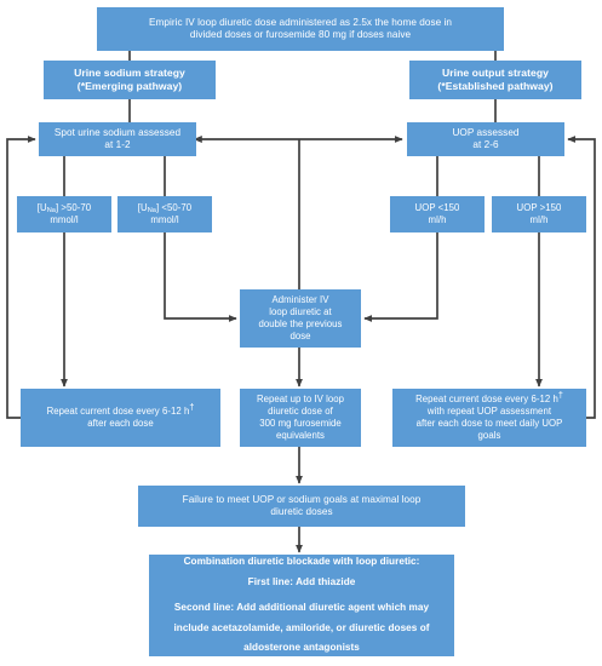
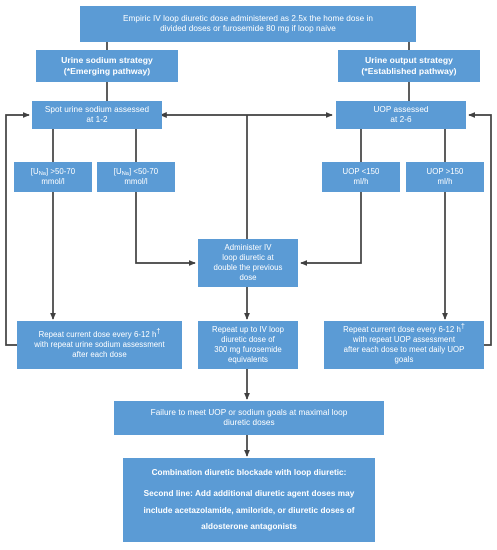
  Empiric IV loop diuretic dose administered as 2.5x the home dose in
- divided doses or furosemide 80 mg if doses naive
+ divided doses or furosemide 80 mg if loop naive
  Urine sodium strategy
  (*Emerging pathway)
  Urine output strategy
  (*Established pathway)
  Spot urine sodium assessed
  at 1-2
  UOP assessed
  at 2-6
  [U ] >50-70
  mmol/l
  [U ] <50-70
  mmol/l
  UOP <150
  ml/h
  UOP >150
  ml/h
  Administer IV
  loop diuretic at
  double the previous
  dose
  Repeat current dose every 6-12 h†
+ with repeat urine sodium assessment
  after each dose
  Repeat up to IV loop
  diuretic dose of
  300 mg furosemide
  equivalents
  Repeat current dose every 6-12 h†
  with repeat UOP assessment
  after each dose to meet daily UOP
  goals
  Failure to meet UOP or sodium goals at maximal loop
  diuretic doses
  Combination diuretic blockade with loop diuretic:
- First line: Add thiazide
- Second line: Add additional diuretic agent which may
+ Second line: Add additional diuretic agent doses may
  include acetazolamide, amiloride, or diuretic doses of
  aldosterone antagonists
